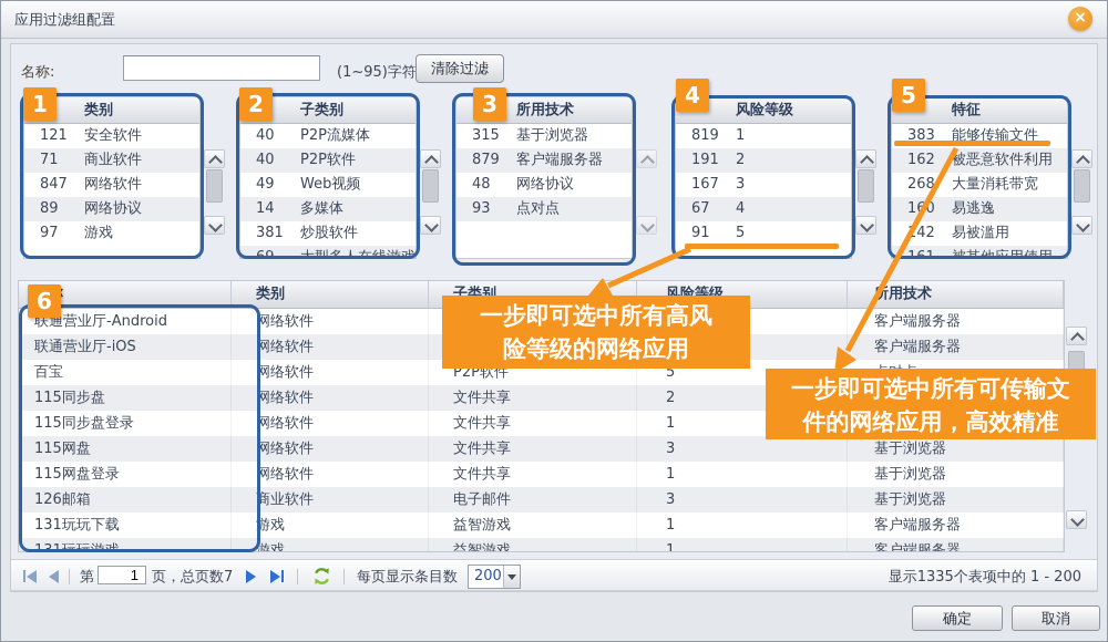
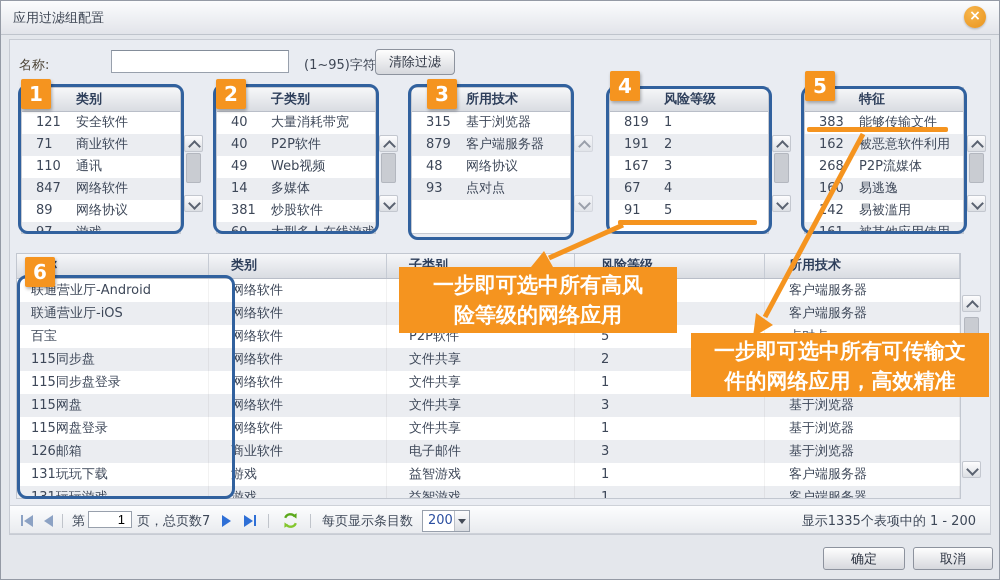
  应用过滤组配置
  ×
  名称:
  (1~95)字符
  清除过滤
  类别
  121
  安全软件
  71
  商业软件
+ 110
+ 通讯
  847
  网络软件
  89
  网络协议
  97
  游戏
  子类别
  40
- P2P流媒体
+ 大量消耗带宽
  40
  P2P软件
  49
  Web视频
  14
  多媒体
  381
  炒股软件
  69
  大型多人在线游戏
  所用技术
  315
  基于浏览器
  879
  客户端服务器
  48
  网络协议
  93
  点对点
  风险等级
  819
  1
  191
  2
  167
  3
  67
  4
  91
  5
  特征
  383
  能够传输文件
  162
  被恶意软件利用
  268
- 大量消耗带宽
+ P2P流媒体
  易逃逸
  易被滥用
  161
  被其他应用使用
  类别
  子类别
  风险等级
  所用技术
  联通营业厅-Android
  网络软件
  客户端服务器
  联通营业厅-iOS
  网络软件
  客户端服务器
  百宝
  网络软件
  P2P软件
  5
  115同步盘
  网络软件
  文件共享
  2
  115同步盘登录
  网络软件
  文件共享
  1
  115网盘
  网络软件
  文件共享
  3
  基于浏览器
  115网盘登录
  网络软件
  文件共享
  1
  基于浏览器
  126邮箱
  商业软件
  电子邮件
  3
  基于浏览器
  131玩玩下载
  游戏
  益智游戏
  1
  客户端服务器
  131玩玩游戏
  游戏
  益智游戏
  1
  客户端服务器
  1
  2
  3
  4
  5
  6
  一步即可选中所有高风
  险等级的网络应用
  一步即可选中所有可传输文
  件的网络应用，高效精准
  第
  1
  页，总页数7
  每页显示条目数
  200
  显示1335个表项中的 1 - 200
  确定
  取消
